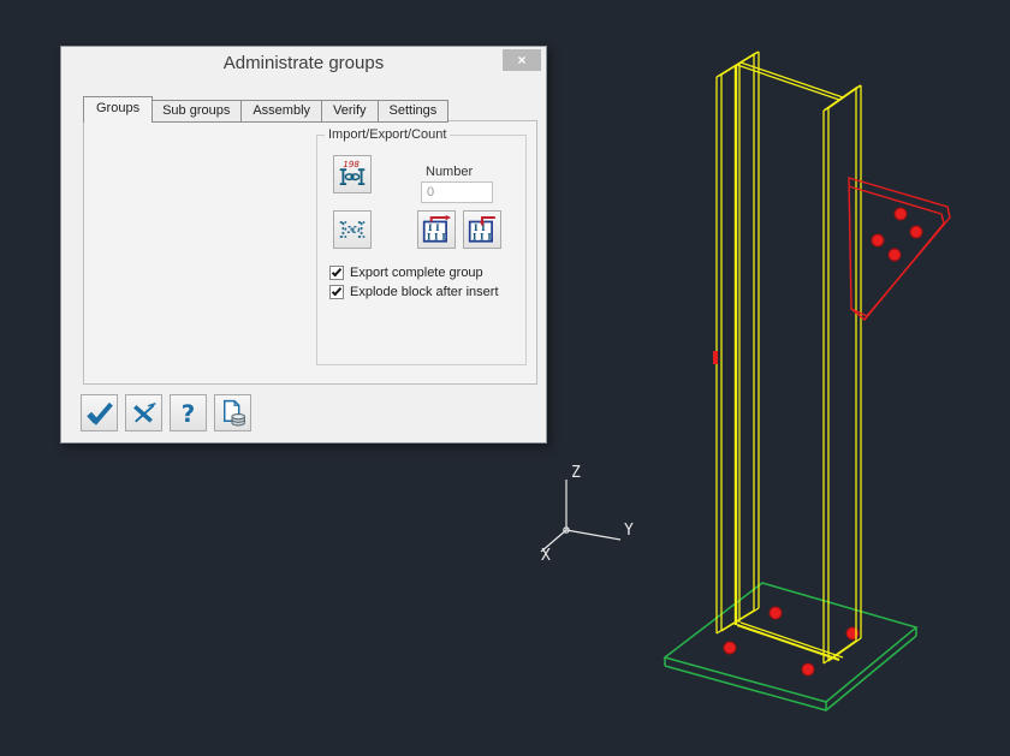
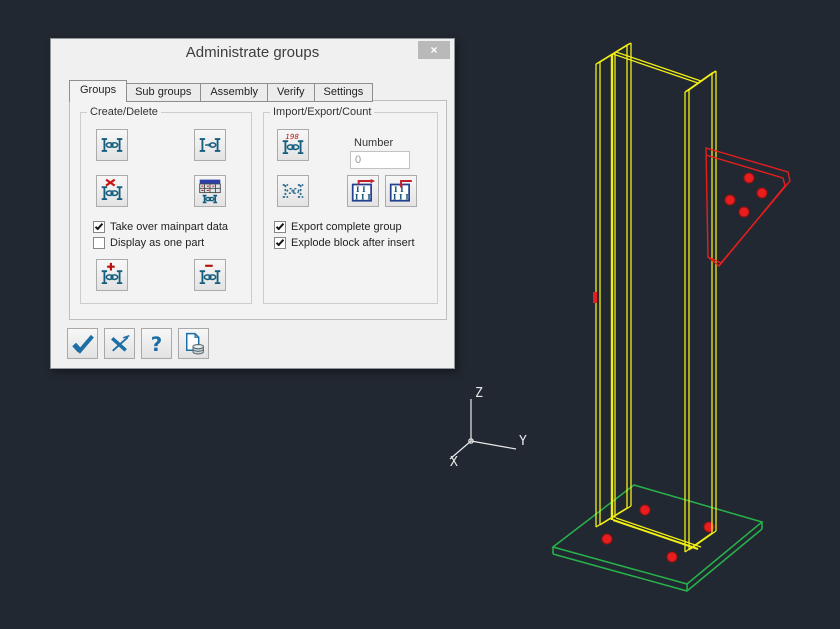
  Z
  X
  Y
  Administrate groups
  ×
  Groups Sub groups Assembly Verify Settings
+ Create/Delete
+ Take over mainpart data
+ Display as one part
  Import/Export/Count
  198
  Number
  0
  I I
  I I I
  I I
  I I I
  Export complete group
  Explode block after insert
  ?
